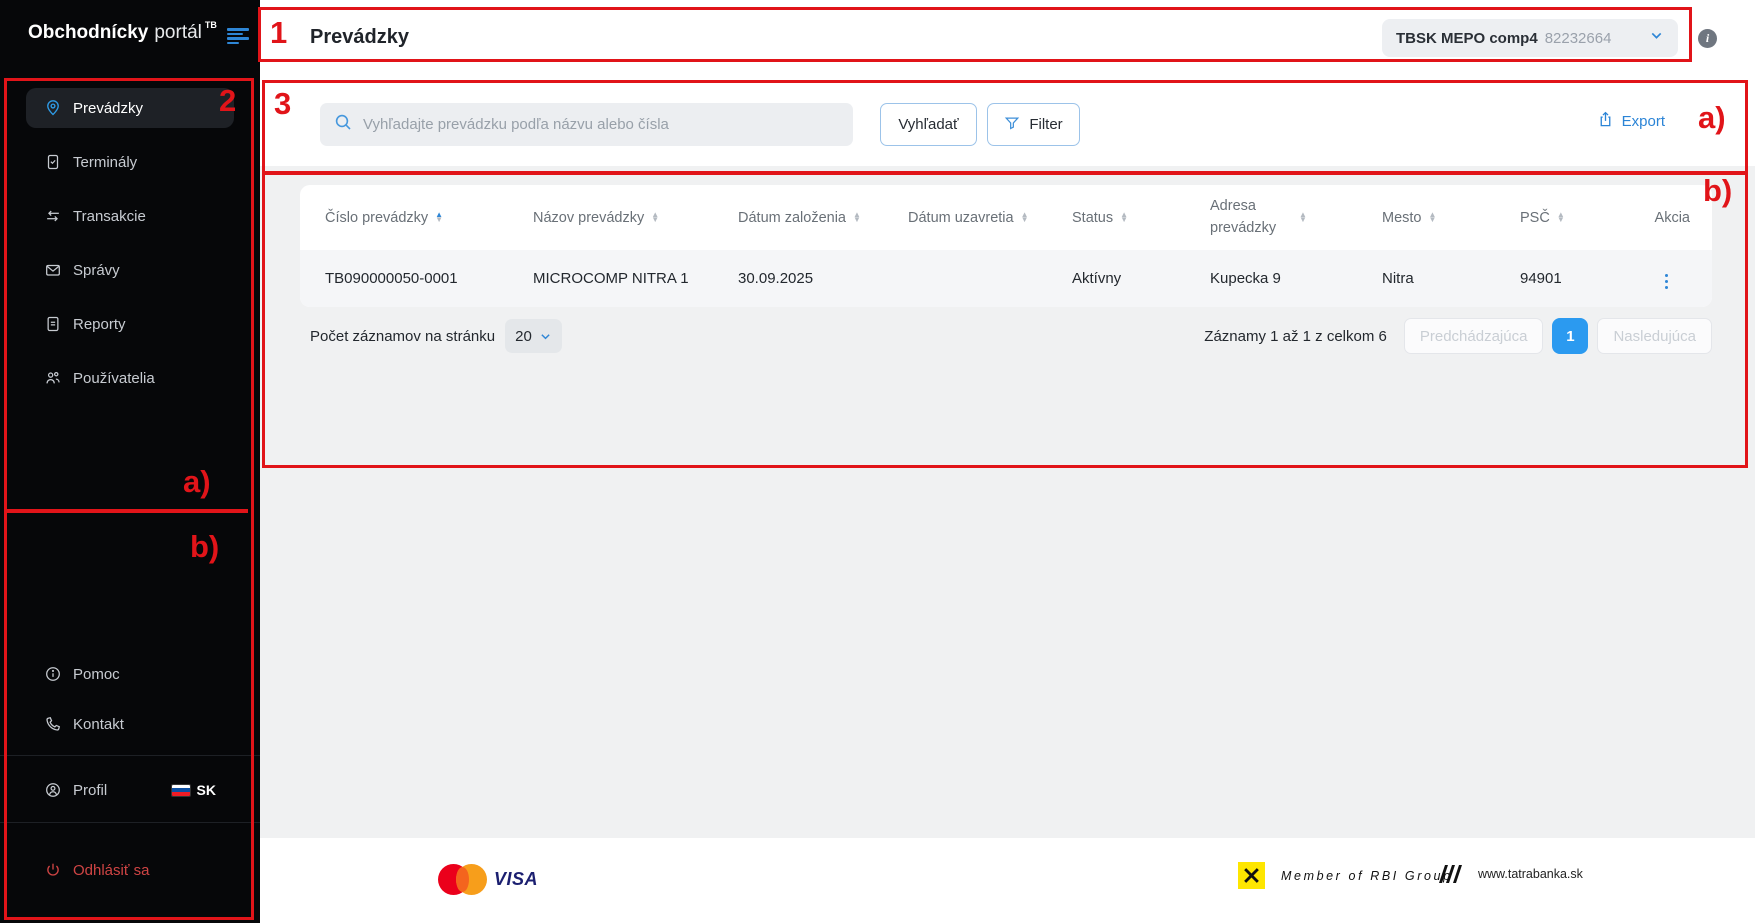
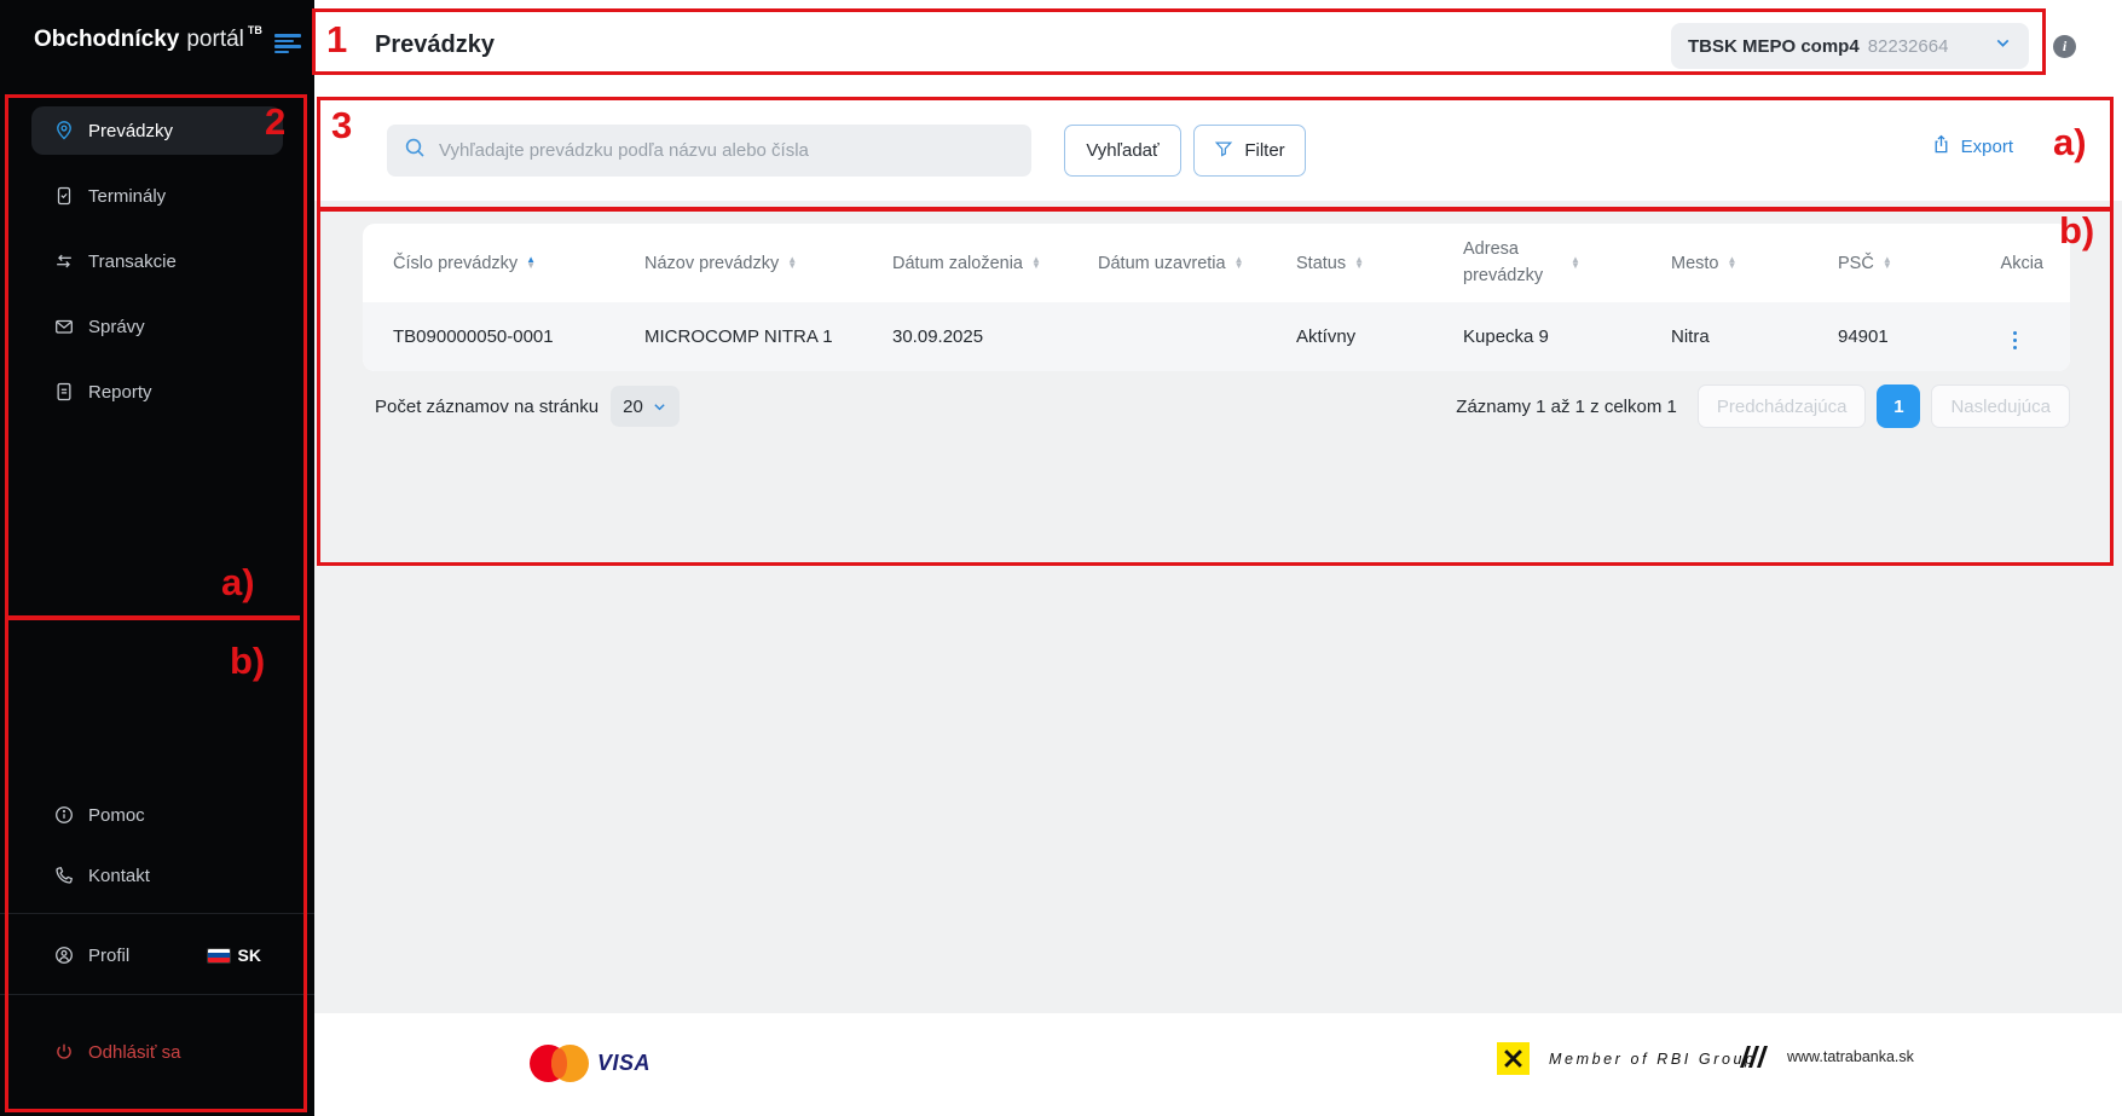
  Obchodnícky
  portál
  TB
  Prevádzky
  Terminály
  Transakcie
  Správy
  Reporty
- Používatelia
  Pomoc
  Kontakt
  Profil
  SK
  Odhlásiť sa
  Prevádzky
  TBSK MEPO comp4
  82232664
  i
  Vyhľadajte prevádzku podľa názvu alebo čísla
  Vyhľadať
  Filter
  Export
  Číslo prevádzky
  ▲
  ▼
  Názov prevádzky
  ▲
  ▼
  Dátum založenia
  ▲
  ▼
  Dátum uzavretia
  ▲
  ▼
  Status
  ▲
  ▼
  Adresa prevádzky
  ▲
  ▼
  Mesto
  ▲
  ▼
  PSČ
  ▲
  ▼
  Akcia
  TB090000050-0001
  MICROCOMP NITRA 1
  30.09.2025
  Aktívny
  Kupecka 9
  Nitra
  94901
  Počet záznamov na stránku
  20
- Záznamy 1 až 1 z celkom 6
+ Záznamy 1 až 1 z celkom 1
  Predchádzajúca
  1
  Nasledujúca
  VISA
  Member of RBI Group
  www.tatrabanka.sk
  1
  2
  3
  a)
  b)
  a)
  b)
